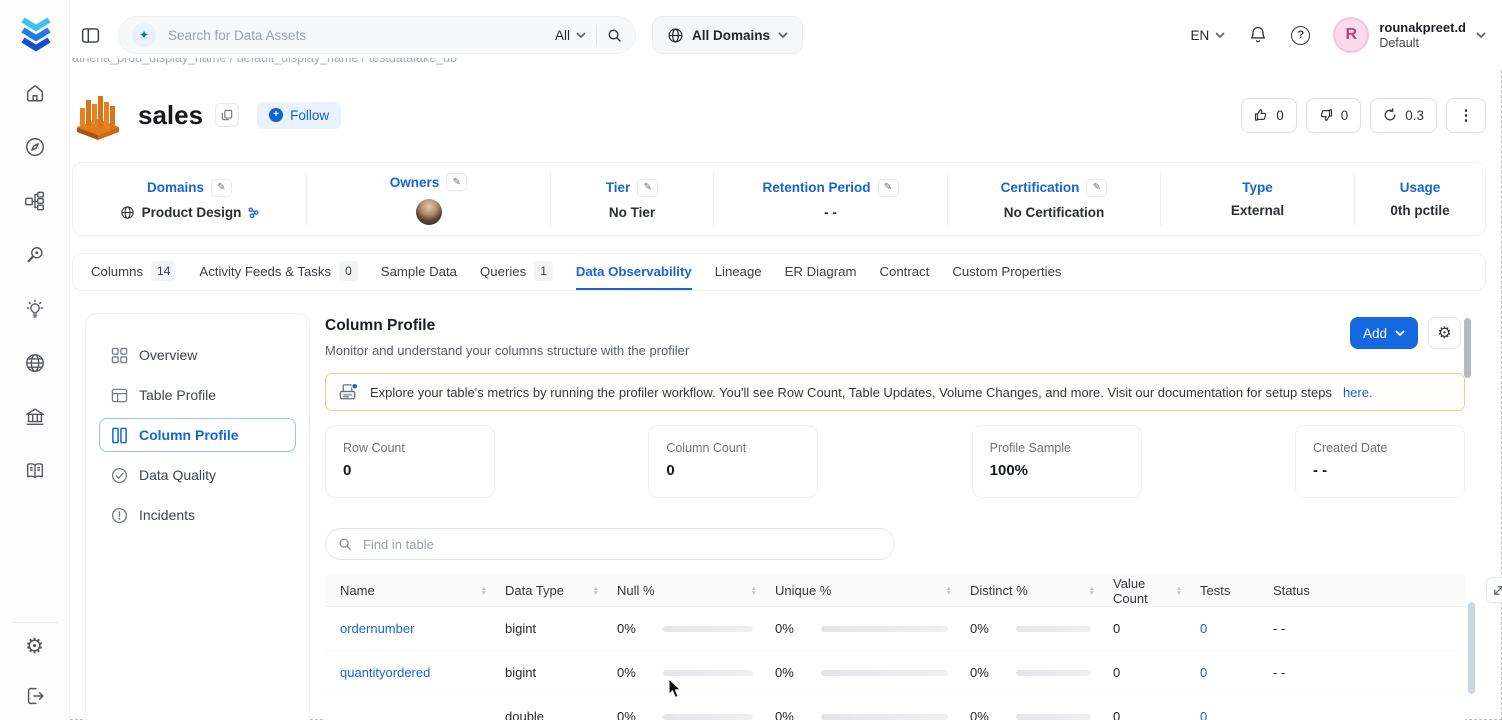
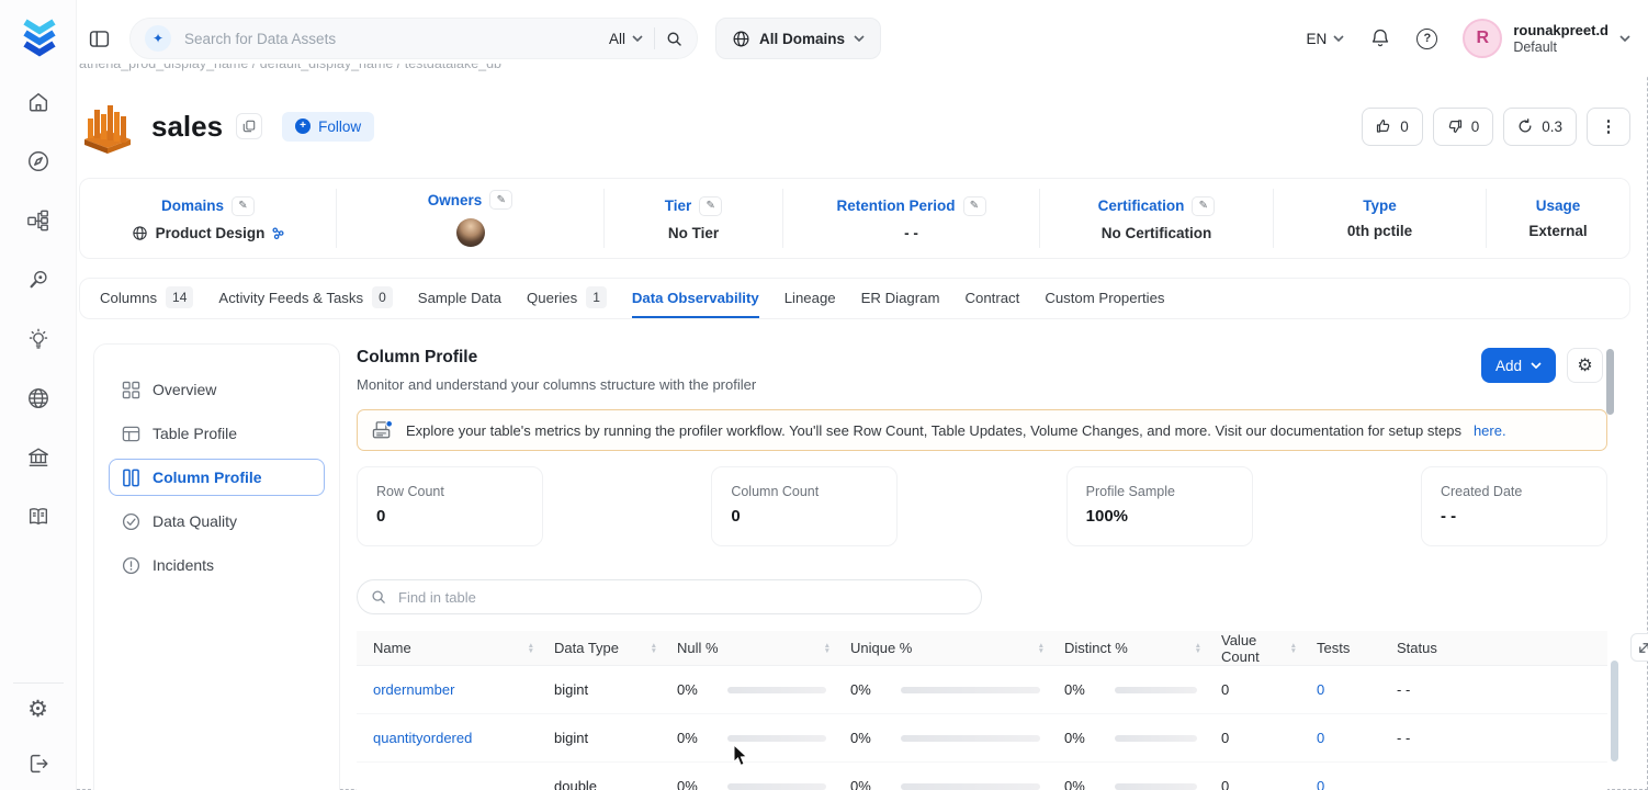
  ⚙
  ✦
  Search for Data Assets
  All
  All Domains
  EN
  ?
  R
  rounakpreet.d
  Default
  athena_prod_display_name / default_display_name / testdatalake_db
  sales
  +
  Follow
  0
  0
  0.3
  ⋮
  Domains
  ✎
  Product Design
  Owners
  ✎
  Tier
  ✎
  No Tier
  Retention Period
  ✎
  - -
  Certification
  ✎
  No Certification
  Type
- External
+ 0th pctile
  Usage
- 0th pctile
+ External
  Columns
  14
  Activity Feeds & Tasks
  0
  Sample Data
  Queries
  1
  Data Observability
  Lineage
  ER Diagram
  Contract
  Custom Properties
  Overview
  Table Profile
  Column Profile
  Data Quality
  Incidents
  Column Profile
  Monitor and understand your columns structure with the profiler
  Add
  ⚙
  Explore your table's metrics by running the profiler workflow. You'll see Row Count, Table Updates, Volume Changes, and more. Visit our documentation for setup steps
  here.
  Row Count
  0
  Column Count
  0
  Profile Sample
  100%
  Created Date
  - -
  Find in table
  Name
  Data Type
  Null %
  Unique %
  Distinct %
  Value Count
  Tests
  Status
  ordernumber
  bigint
  0%
  0%
  0%
  0
  0
  - -
  quantityordered
  bigint
  0%
  0%
  0%
  0
  0
  - -
  double
  0%
  0%
  0%
  0
  0
